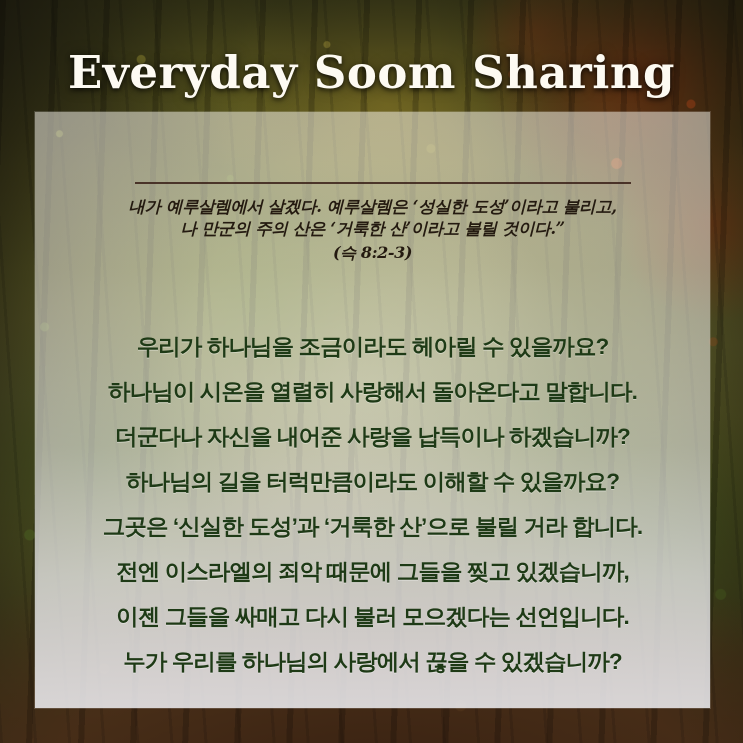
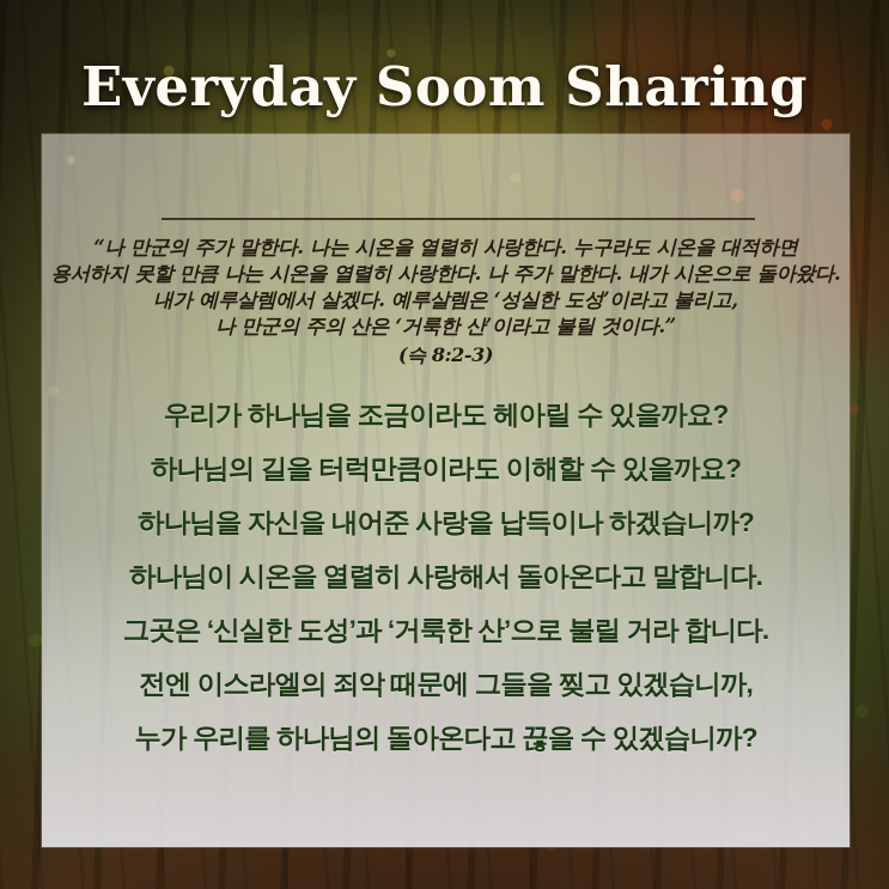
  Everyday Soom Sharing
+ “나 만군의 주가 말한다. 나는 시온을 열렬히 사랑한다. 누구라도 시온을 대적하면
+ 용서하지 못할 만큼 나는 시온을 열렬히 사랑한다. 나 주가 말한다. 내가 시온으로 돌아왔다.
  내가 예루살렘에서 살겠다. 예루살렘은 ‘성실한 도성’이라고 불리고,
  나 만군의 주의 산은 ‘거룩한 산’이라고 불릴 것이다.”
  (슥 8:2-3)
  우리가 하나님을 조금이라도 헤아릴 수 있을까요?
- 하나님이 시온을 열렬히 사랑해서 돌아온다고 말합니다.
+ 하나님의 길을 터럭만큼이라도 이해할 수 있을까요?
- 더군다나 자신을 내어준 사랑을 납득이나 하겠습니까?
+ 하나님을 자신을 내어준 사랑을 납득이나 하겠습니까?
- 하나님의 길을 터럭만큼이라도 이해할 수 있을까요?
+ 하나님이 시온을 열렬히 사랑해서 돌아온다고 말합니다.
  그곳은 ‘신실한 도성’과 ‘거룩한 산’으로 불릴 거라 합니다.
  전엔 이스라엘의 죄악 때문에 그들을 찢고 있겠습니까,
- 이젠 그들을 싸매고 다시 불러 모으겠다는 선언입니다.
- 누가 우리를 하나님의 사랑에서 끊을 수 있겠습니까?
+ 누가 우리를 하나님의 돌아온다고 끊을 수 있겠습니까?
